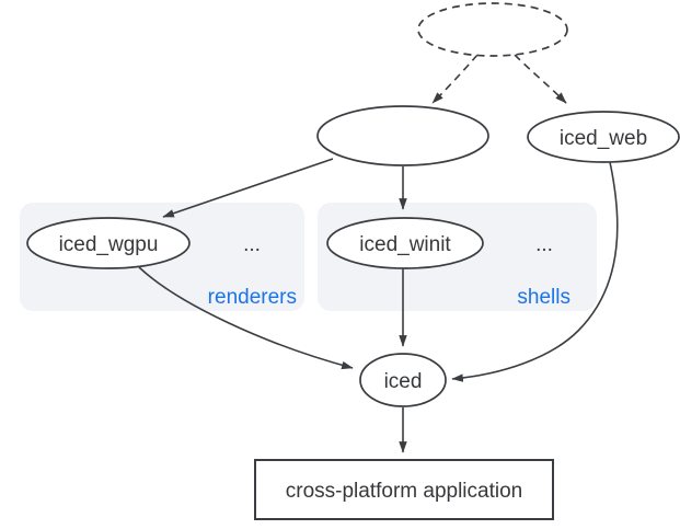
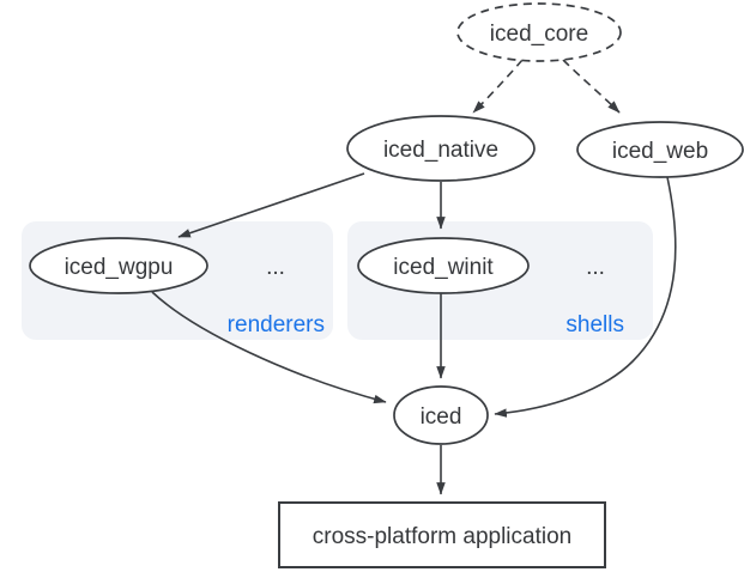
  ...
  renderers
  ...
  shells
+ iced_core
+ iced_native
  iced_web
  iced_wgpu
  iced_winit
  iced
  cross-platform application
